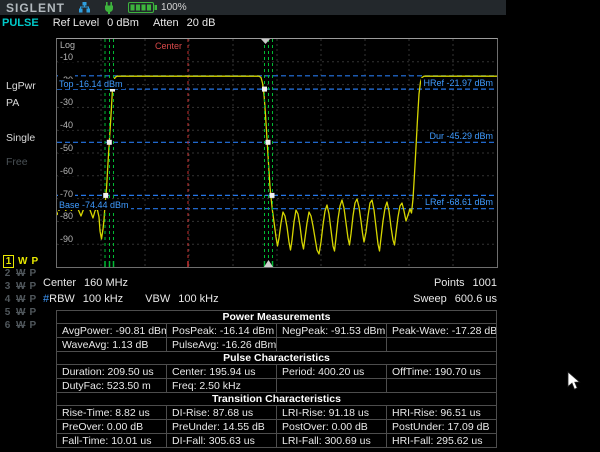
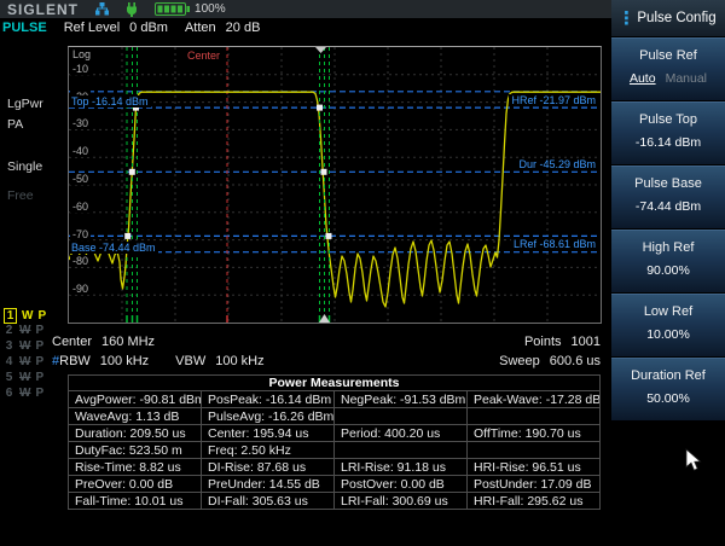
  SIGLENT
  100%
  PULSE
  Ref Level
  0 dBm
  Atten
  20 dB
  LgPwr
  PA
  Single
  Free
  1 W P
  2 W P
  3 W P
  4 W P
  5 W P
  6 W P
  Log
  -10
  -30
  -40
  -50
  -60
  -70
  -80
  -90
  Center
  HRef -21.97 dBm
  Dur -45.29 dBm
  LRef -68.61 dBm
  Top -16.14 dBm
  Base -74.44 dBm
  Center
  160 MHz
  Points
  1001
  #
  RBW
  100 kHz
  VBW
  100 kHz
  Sweep
  600.6 us
  Power Measurements
  AvgPower: -90.81 dBm	PosPeak: -16.14 dBm	NegPeak: -91.53 dBm	Peak-Wave: -17.28 dB
  WaveAvg: 1.13 dB	PulseAvg: -16.26 dBm
- Pulse Characteristics
  Duration: 209.50 us	Center: 195.94 us	Period: 400.20 us	OffTime: 190.70 us
  DutyFac: 523.50 m	Freq: 2.50 kHz
- Transition Characteristics
  Rise-Time: 8.82 us	DI-Rise: 87.68 us	LRI-Rise: 91.18 us	HRI-Rise: 96.51 us
  PreOver: 0.00 dB	PreUnder: 14.55 dB	PostOver: 0.00 dB	PostUnder: 17.09 dB
  Fall-Time: 10.01 us	DI-Fall: 305.63 us	LRI-Fall: 300.69 us	HRI-Fall: 295.62 us
+ ⋮
+ Pulse Config
+ Pulse Ref
+ Auto Manual
+ Pulse Top
+ -16.14 dBm
+ Pulse Base
+ -74.44 dBm
+ High Ref
+ 90.00%
+ Low Ref
+ 10.00%
+ Duration Ref
+ 50.00%
